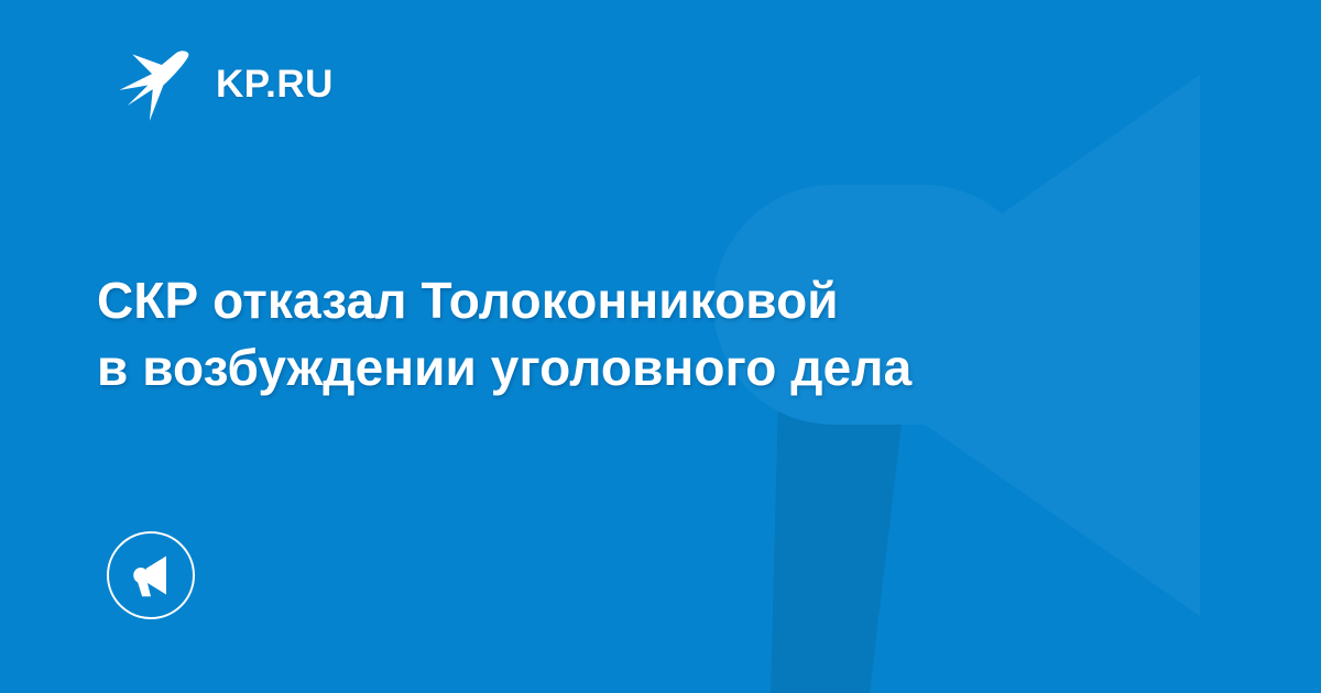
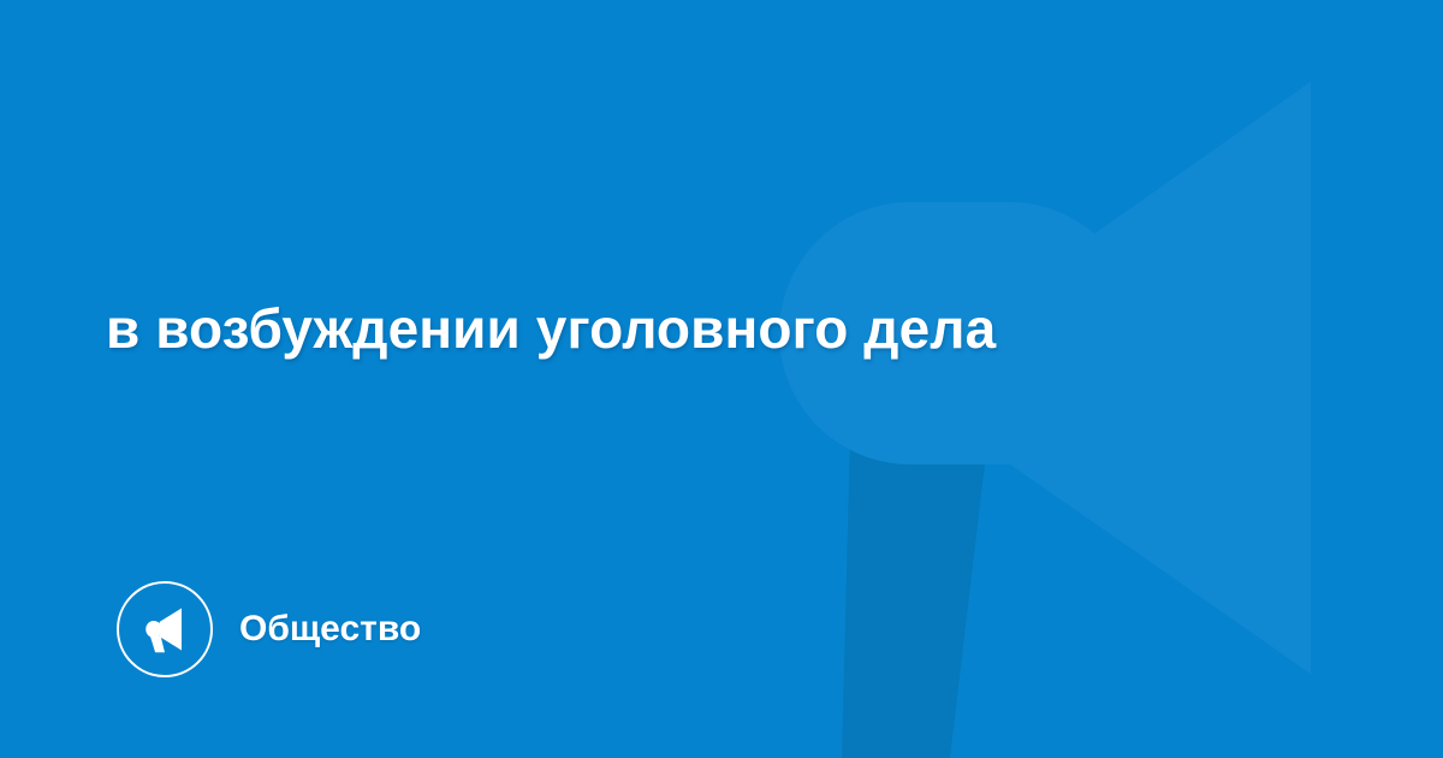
- KP.RU
- СКР отказал Толоконниковой
  в возбуждении уголовного дела
+ Общество
